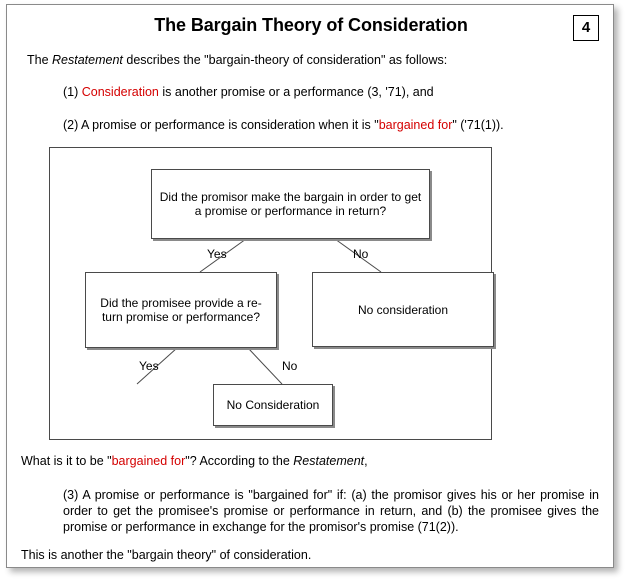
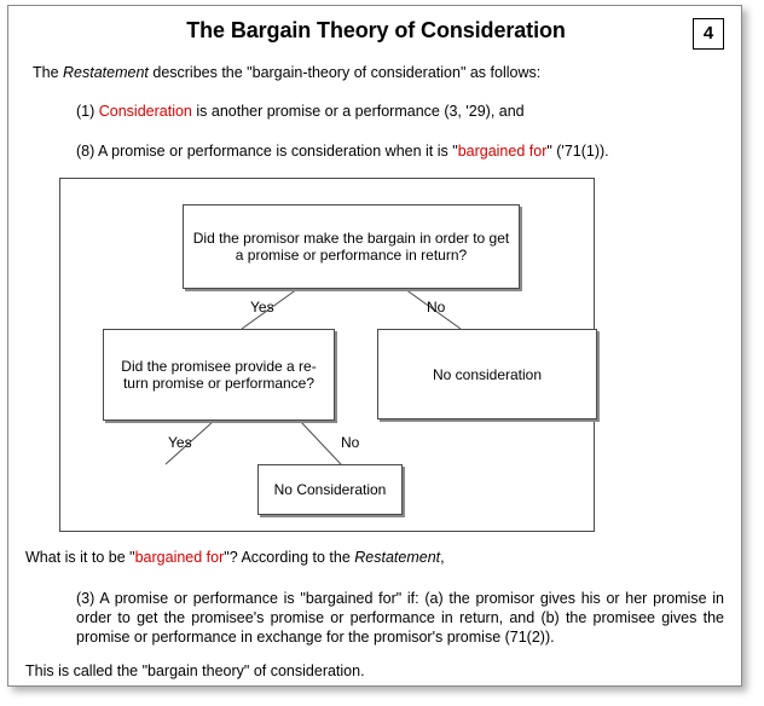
  The Bargain Theory of Consideration
  4
  The Restatement describes the "bargain-theory of consideration" as follows:
- (1) Consideration is another promise or a performance (3, '71), and
+ (1) Consideration is another promise or a performance (3, '29), and
- (2) A promise or performance is consideration when it is "bargained for" ('71(1)).
+ (8) A promise or performance is consideration when it is "bargained for" ('71(1)).
  Did the promisor make the bargain in order to get a promise or performance in return?
  Did the promisee provide a re-
  turn promise or performance?
  No consideration
  No Consideration
  Yes
  No
  Yes
  No
  What is it to be "bargained for"? According to the Restatement,
  (3) A promise or performance is "bargained for" if: (a) the promisor gives his or her promise in order to get the promisee's promise or performance in return, and (b) the promisee gives the promise or performance in exchange for the promisor's promise (71(2)).
- This is another the "bargain theory" of consideration.
+ This is called the "bargain theory" of consideration.
